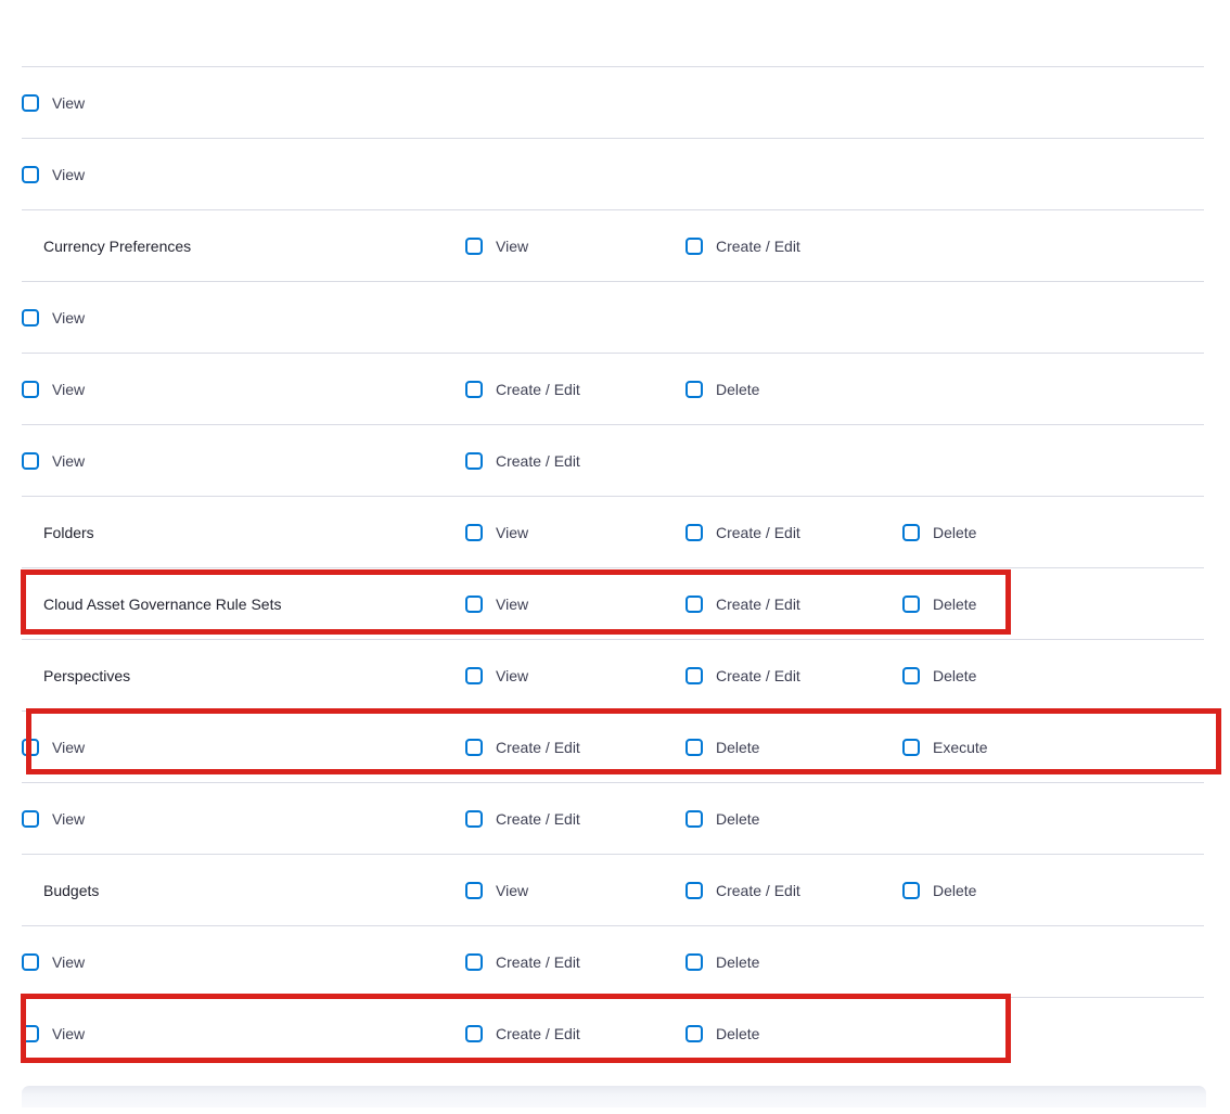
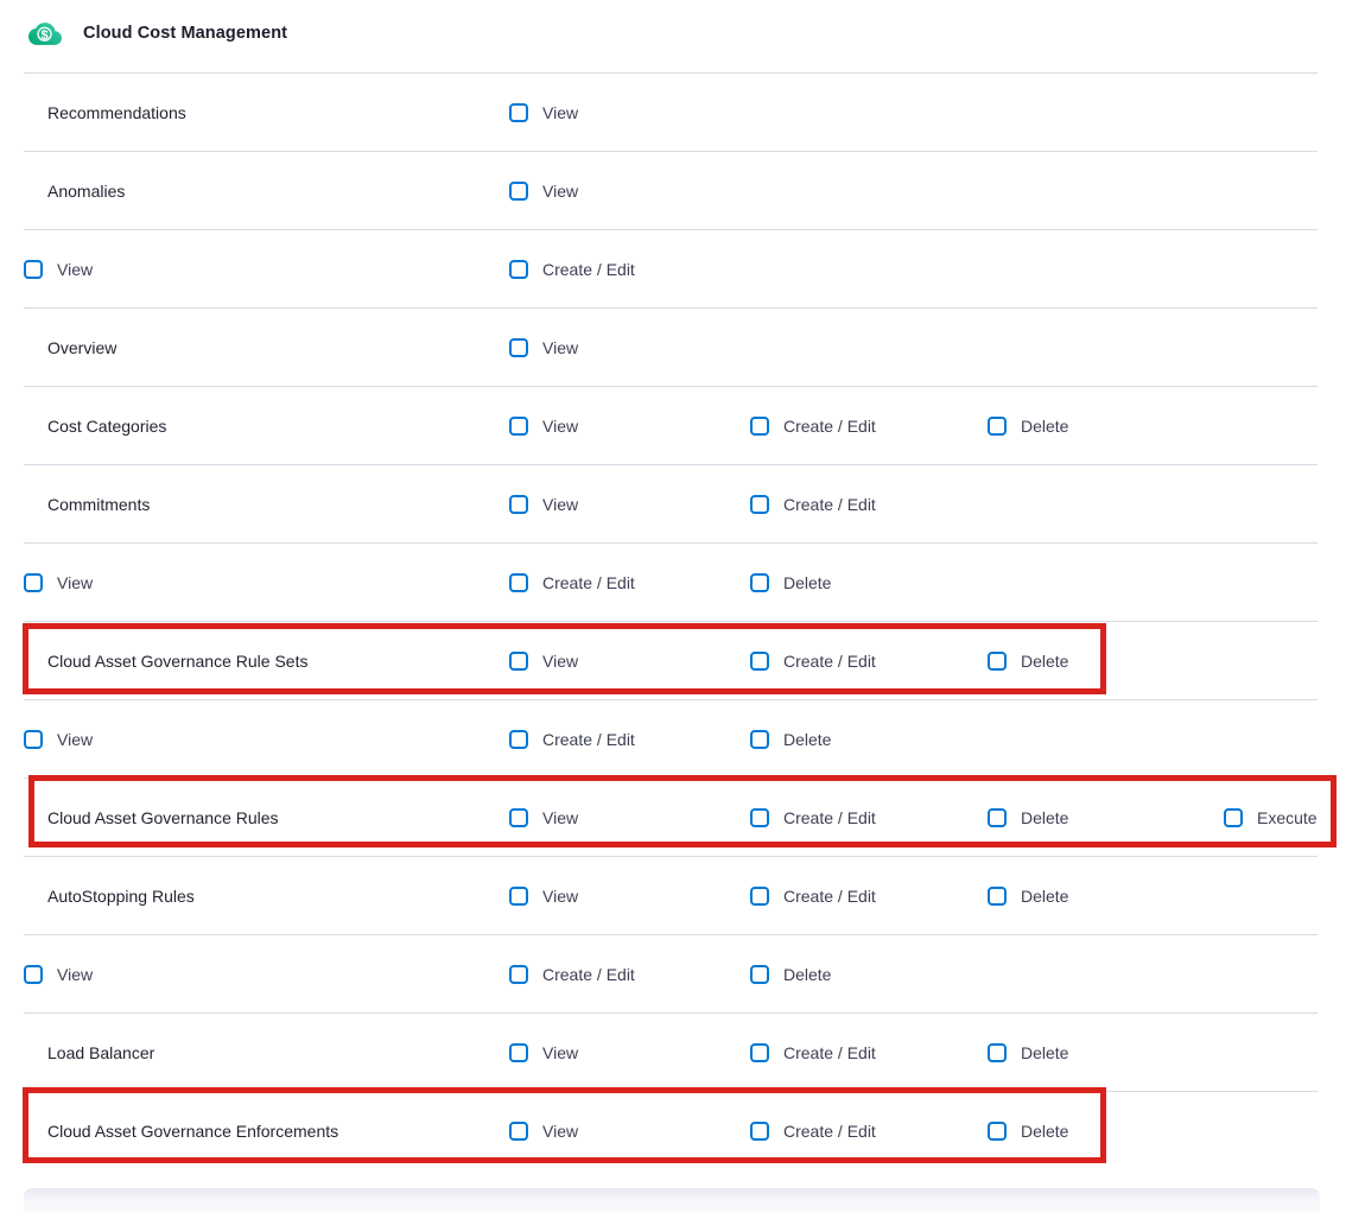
+ $
+ Cloud Cost Management
+ Recommendations
  View
+ Anomalies
  View
- Currency Preferences
  View
  Create / Edit
+ Overview
  View
+ Cost Categories
  View
  Create / Edit
  Delete
+ Commitments
  View
  Create / Edit
- Folders
  View
  Create / Edit
  Delete
  Cloud Asset Governance Rule Sets
  View
  Create / Edit
  Delete
- Perspectives
  View
  Create / Edit
  Delete
+ Cloud Asset Governance Rules
  View
  Create / Edit
  Delete
  Execute
+ AutoStopping Rules
  View
  Create / Edit
  Delete
- Budgets
  View
  Create / Edit
  Delete
+ Load Balancer
  View
  Create / Edit
  Delete
+ Cloud Asset Governance Enforcements
  View
  Create / Edit
  Delete
